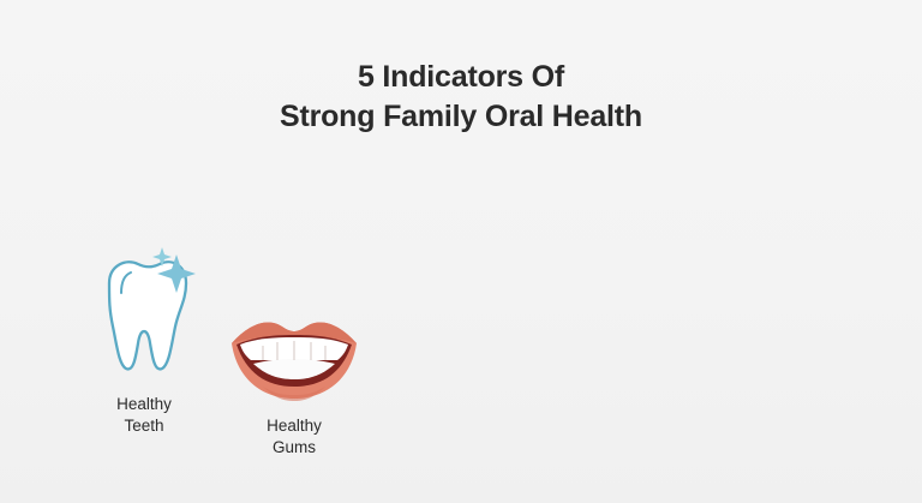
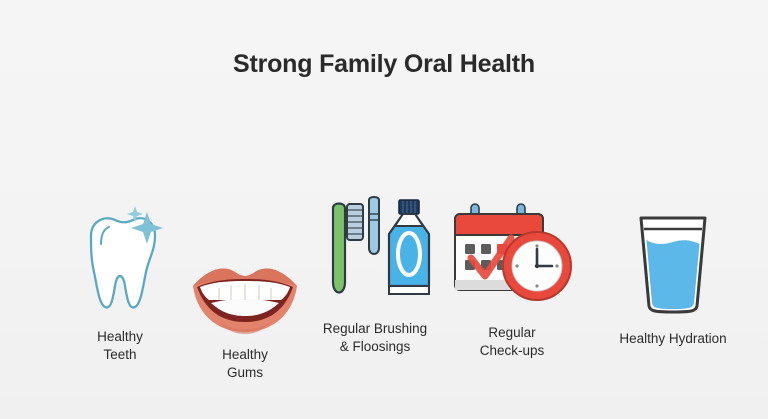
- 5 Indicators Of
  Strong Family Oral Health
  Healthy
  Teeth
  Healthy
  Gums
+ Regular Brushing
+ & Floosings
+ Regular
+ Check-ups
+ Healthy Hydration
